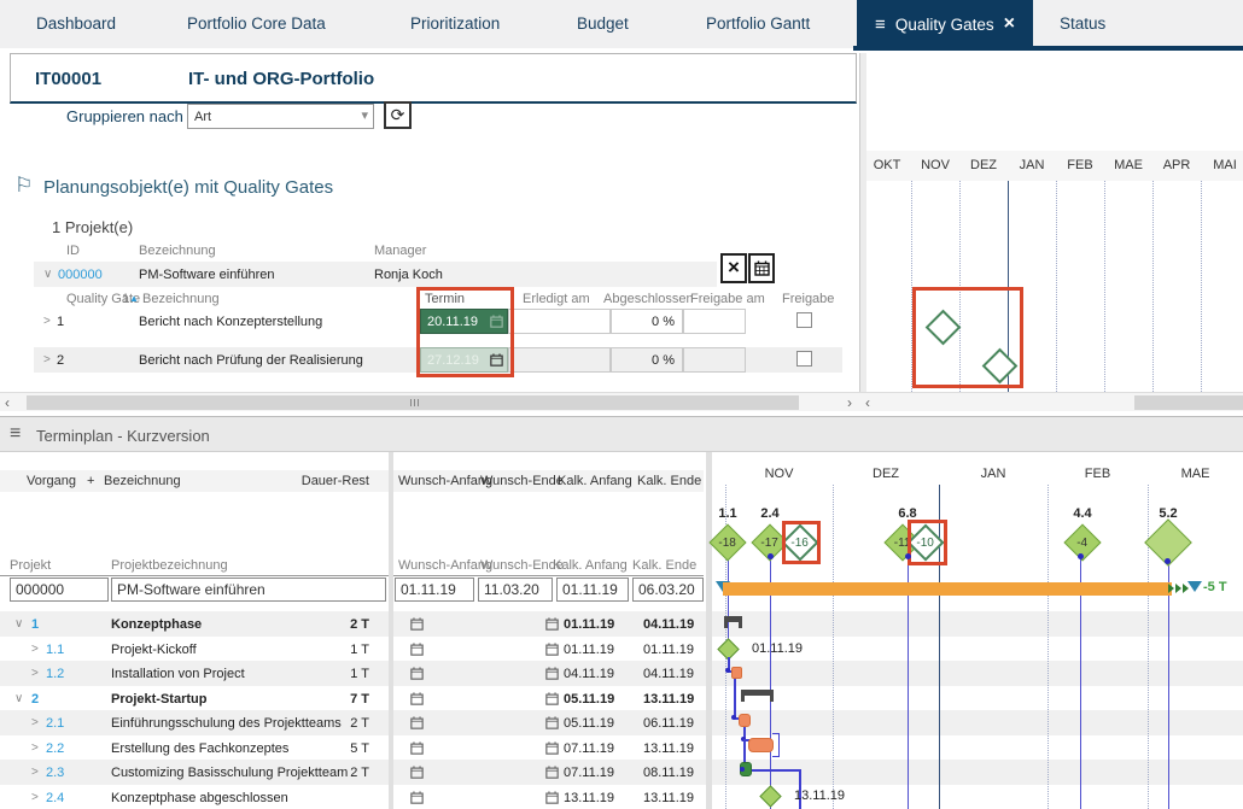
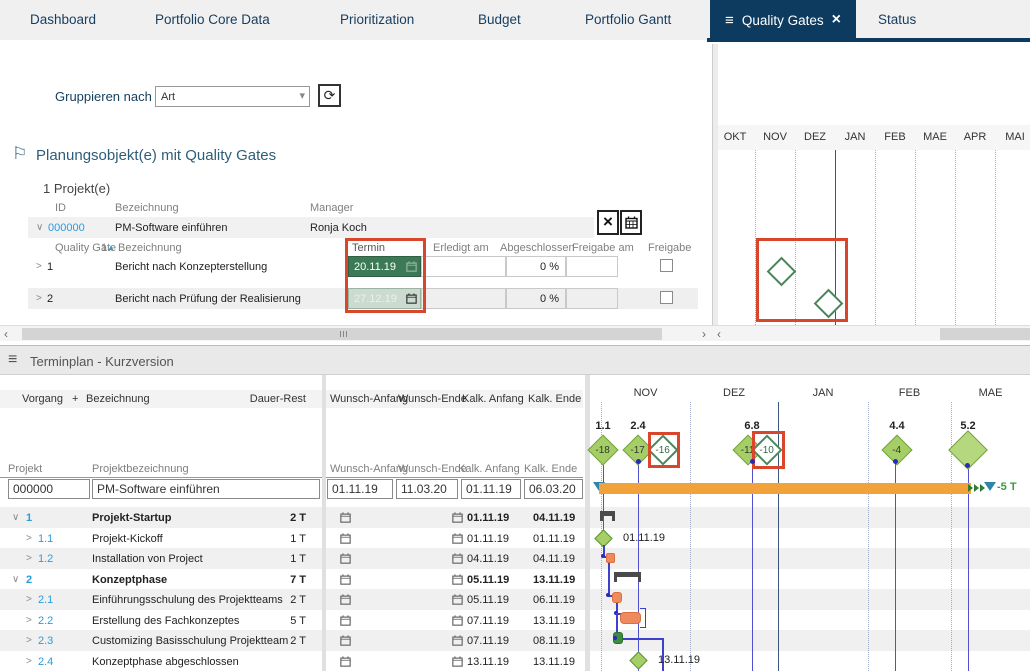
  Dashboard
  Portfolio Core Data
  Prioritization
  Budget
  Portfolio Gantt
  ≡
  Quality Gates
  ×
  Status
- IT00001
- IT- und ORG-Portfolio
  Gruppieren nach
  Art
  ▾
  ⟳
  ⚐
  Planungsobjekt(e) mit Quality Gates
  1 Projekt(e)
  ID
  Bezeichnung
  Manager
  ∨
  000000
  PM-Software einführen
  Ronja Koch
  ×
  Quality Gate
  1
  ▲
  Bezeichnung
  Termin
  Erledigt am
  Abgeschlosse
  Freigabe am
  Freigabe
  >
  1
  Bericht nach Konzepterstellung
  20.11.19
  0 %
  >
  2
  Bericht nach Prüfung der Realisierung
  27.12.19
  0 %
  ‹
  ›
  OKT
  NOV
  DEZ
  JAN
  FEB
  MAE
  APR
  MAI
  ‹
  ≡
  Terminplan - Kurzversion
  Vorgang
  +
  Bezeichnung
  Dauer-Rest
  Wunsch-Anfang
  Wunsch-Ende
  Kalk. Anfang
  Kalk. Ende
  Projekt
  Projektbezeichnung
  Wunsch-Anfang
  Wunsch-Ende
  Kalk. Anfang
  Kalk. Ende
  000000
  PM-Software einführen
  01.11.19
  11.03.20
  01.11.19
  06.03.20
  ∨
  1
- Konzeptphase
+ Projekt-Startup
  2 T
  01.11.19
  04.11.19
  >
  1.1
  Projekt-Kickoff
  1 T
  01.11.19
  01.11.19
  >
  1.2
  Installation von Project
  1 T
  04.11.19
  04.11.19
  ∨
  2
- Projekt-Startup
+ Konzeptphase
  7 T
  05.11.19
  13.11.19
  >
  2.1
  Einführungsschulung des Projektteams
  2 T
  05.11.19
  06.11.19
  >
  2.2
  Erstellung des Fachkonzeptes
  5 T
  07.11.19
  13.11.19
  >
  2.3
  Customizing Basisschulung Projektteam
  2 T
  07.11.19
  08.11.19
  >
  2.4
  Konzeptphase abgeschlossen
  13.11.19
  13.11.19
  NOV
  DEZ
  JAN
  FEB
  MAE
  1.1
  2.4
  6.8
  4.4
  5.2
  -5 T
  01.11.19
  13.11.19
